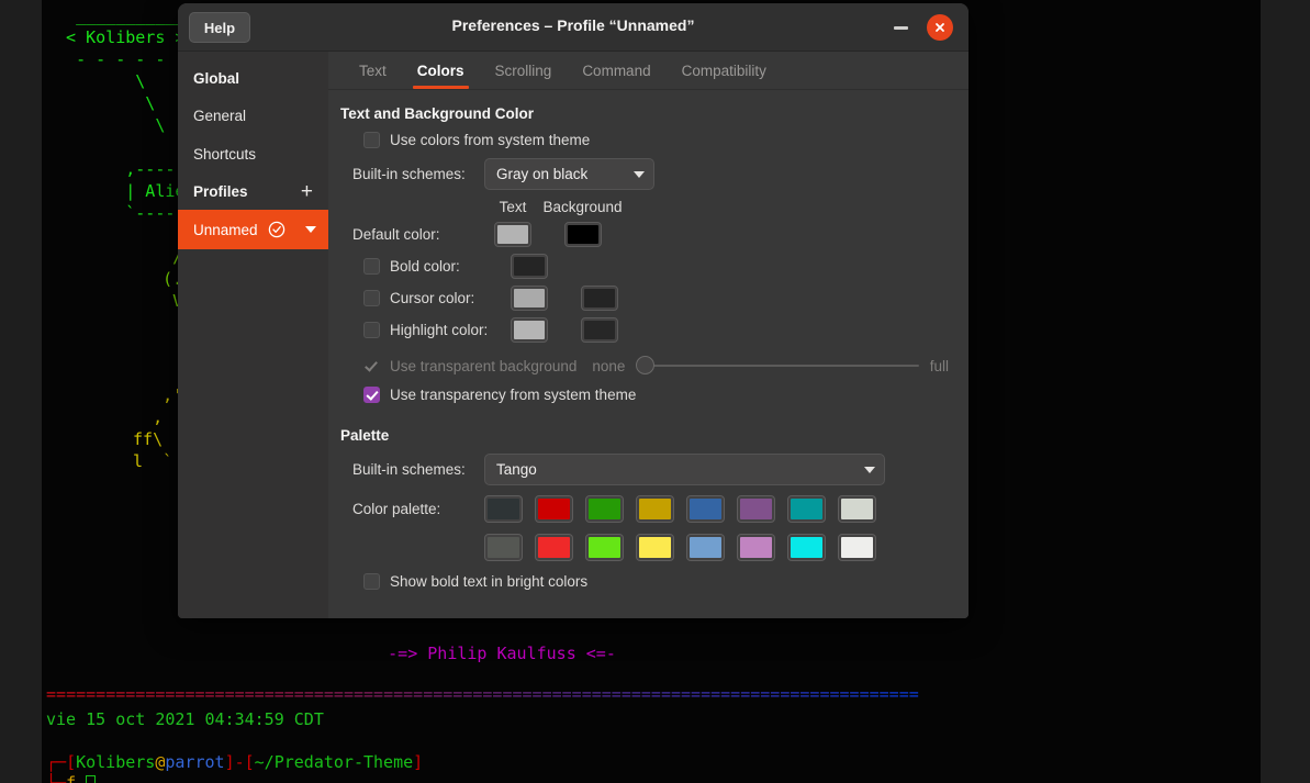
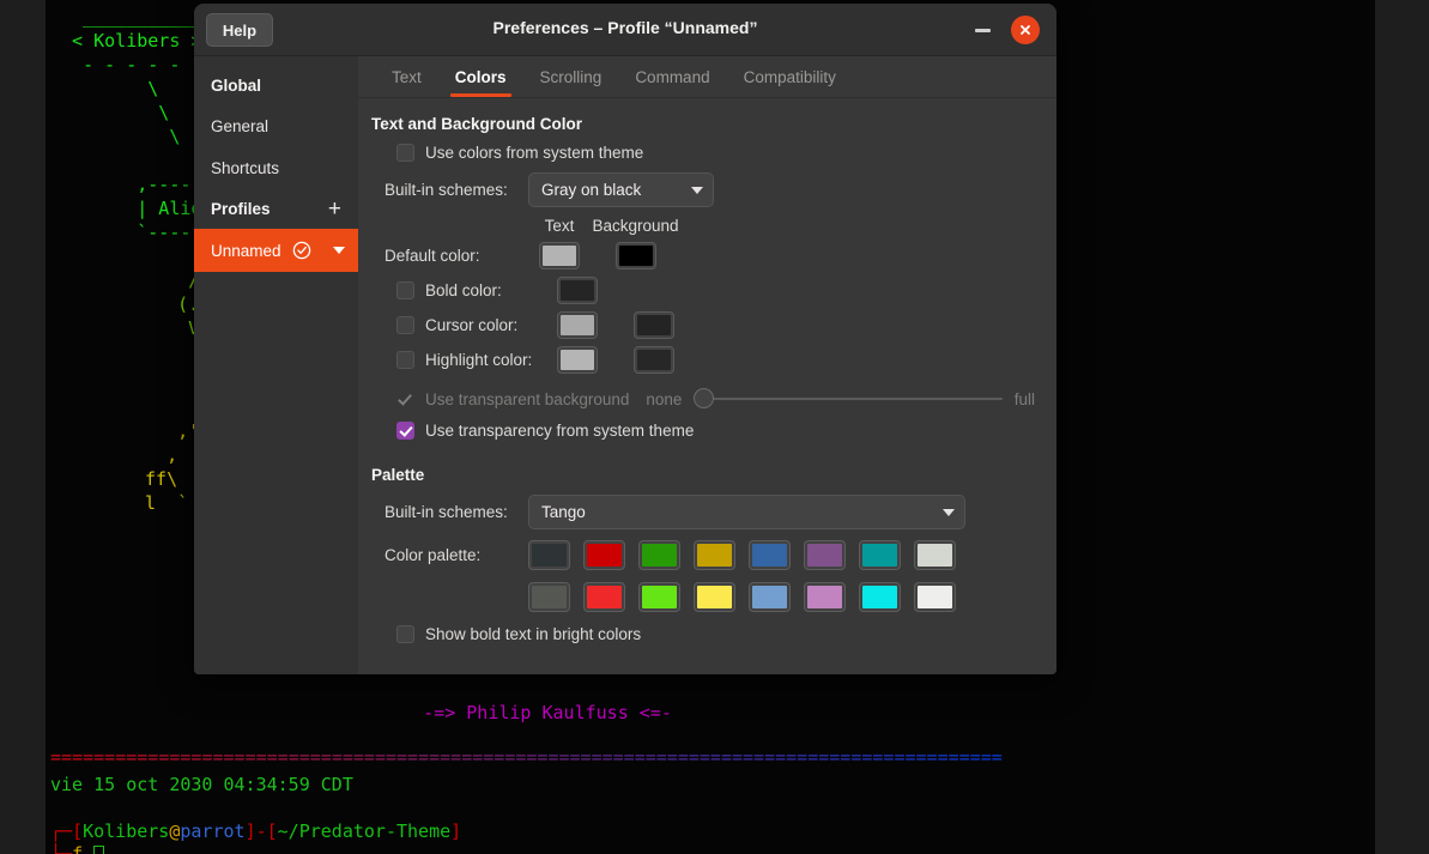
  < Kolibers
  \
  \
  \
  -=> Philip Kaulfuss <=-
  ========================================================================================
- vie 15 oct 2021 04:34:59 CDT
+ vie 15 oct 2030 04:34:59 CDT
  ┌─[Kolibers@parrot]-[~/Predator-Theme]
  Help
  Preferences – Profile “Unnamed”
  Global
  General
  Shortcuts
  Profiles
  +
  Unnamed
  Text
  Colors
  Scrolling
  Command
  Compatibility
  Text and Background Color
  Use colors from system theme
  Built-in schemes:
  Gray on black
  Text
  Background
  Default color:
  Bold color:
  Cursor color:
  Highlight color:
  Use transparent background
  none
  full
  Use transparency from system theme
  Palette
  Built-in schemes:
  Tango
  Color palette:
  Show bold text in bright colors
